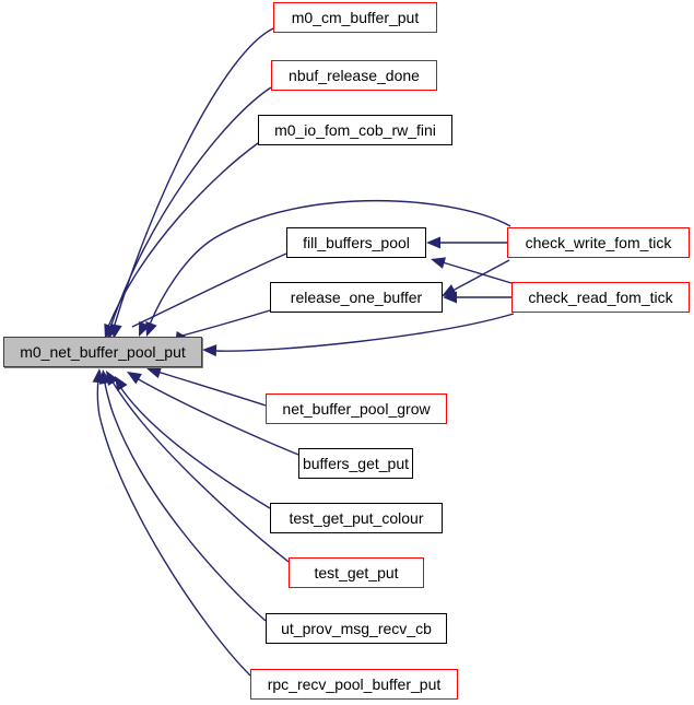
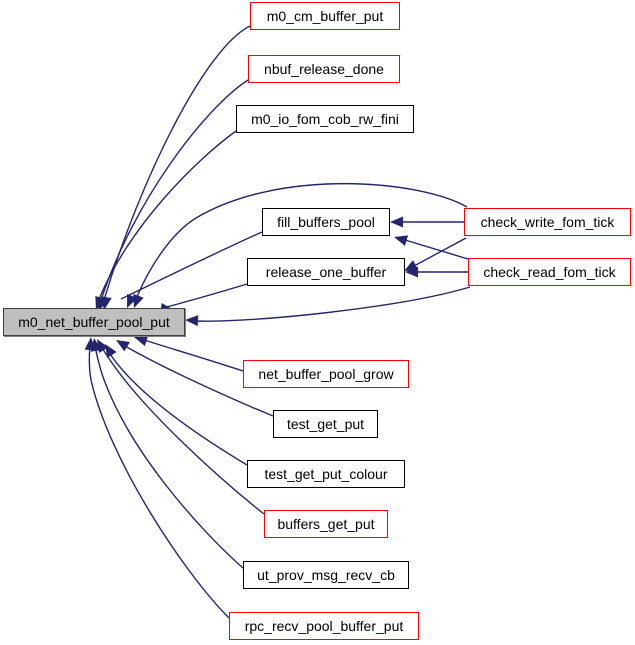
  m0_net_buffer_pool_put
  m0_cm_buffer_put
  nbuf_release_done
  m0_io_fom_cob_rw_fini
  fill_buffers_pool
  release_one_buffer
  check_write_fom_tick
  check_read_fom_tick
  net_buffer_pool_grow
- buffers_get_put
+ test_get_put
  test_get_put_colour
- test_get_put
+ buffers_get_put
  ut_prov_msg_recv_cb
  rpc_recv_pool_buffer_put
